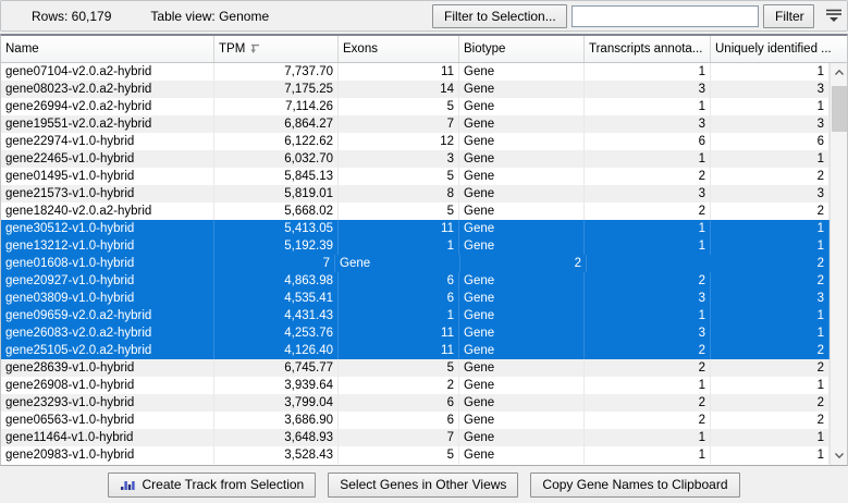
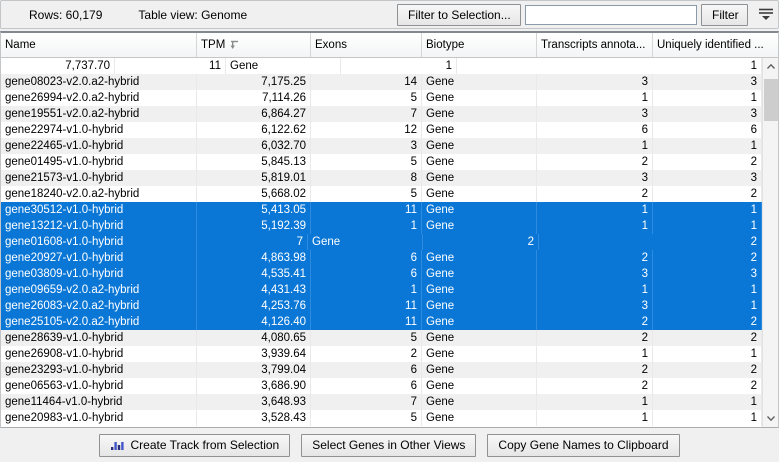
  Rows: 60,179
  Table view: Genome
  Filter to Selection...
  Filter
  Name
  TPM
  Exons
  Biotype
  Transcripts annota...
  Uniquely identified ...
- gene07104-v2.0.a2-hybrid
  7,737.70
  11
  Gene
  1
  1
  gene08023-v2.0.a2-hybrid
  7,175.25
  14
  Gene
  3
  3
  gene26994-v2.0.a2-hybrid
  7,114.26
  5
  Gene
  1
  1
  gene19551-v2.0.a2-hybrid
  6,864.27
  7
  Gene
  3
  3
  gene22974-v1.0-hybrid
  6,122.62
  12
  Gene
  6
  6
  gene22465-v1.0-hybrid
  6,032.70
  3
  Gene
  1
  1
  gene01495-v1.0-hybrid
  5,845.13
  5
  Gene
  2
  2
  gene21573-v1.0-hybrid
  5,819.01
  8
  Gene
  3
  3
  gene18240-v2.0.a2-hybrid
  5,668.02
  5
  Gene
  2
  2
  gene30512-v1.0-hybrid
  5,413.05
  11
  Gene
  1
  1
  gene13212-v1.0-hybrid
  5,192.39
  1
  Gene
  1
  1
  gene01608-v1.0-hybrid
  7
  Gene
  2
  2
  gene20927-v1.0-hybrid
  4,863.98
  6
  Gene
  2
  2
  gene03809-v1.0-hybrid
  4,535.41
  6
  Gene
  3
  3
  gene09659-v2.0.a2-hybrid
  4,431.43
  1
  Gene
  1
  1
  gene26083-v2.0.a2-hybrid
  4,253.76
  11
  Gene
  3
  1
  gene25105-v2.0.a2-hybrid
  4,126.40
  11
  Gene
  2
  2
  gene28639-v1.0-hybrid
- 6,745.77
+ 4,080.65
  5
  Gene
  2
  2
  gene26908-v1.0-hybrid
  3,939.64
  2
  Gene
  1
  1
  gene23293-v1.0-hybrid
  3,799.04
  6
  Gene
  2
  2
  gene06563-v1.0-hybrid
  3,686.90
  6
  Gene
  2
  2
  gene11464-v1.0-hybrid
  3,648.93
  7
  Gene
  1
  1
  gene20983-v1.0-hybrid
  3,528.43
  5
  Gene
  1
  1
  Create Track from Selection
  Select Genes in Other Views
  Copy Gene Names to Clipboard
